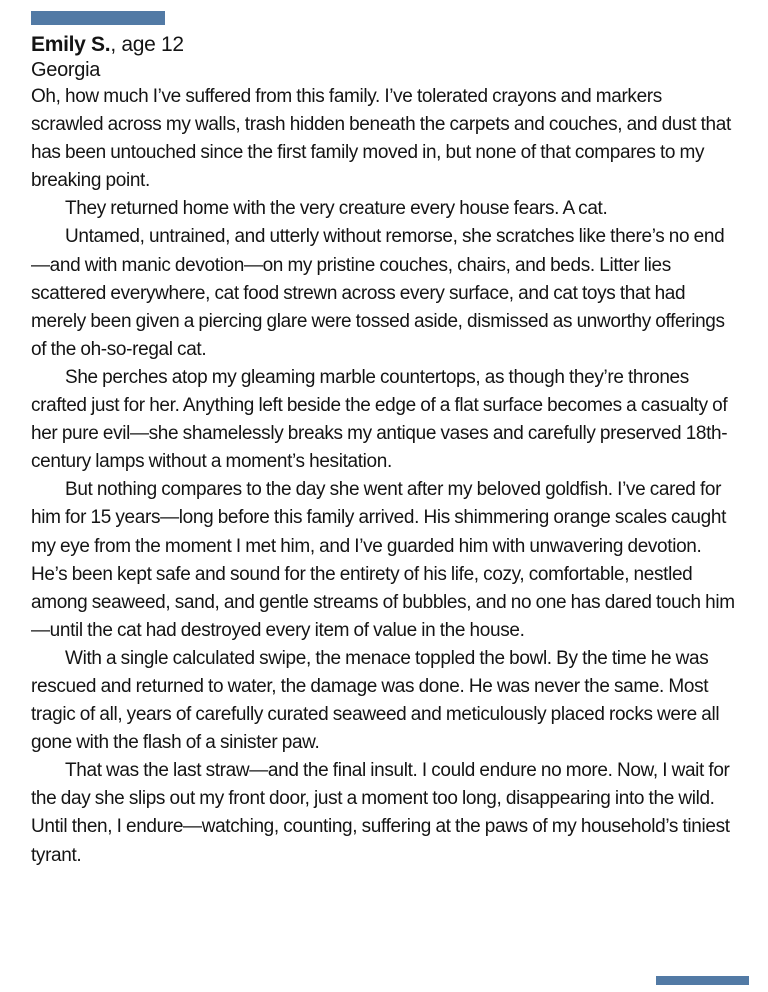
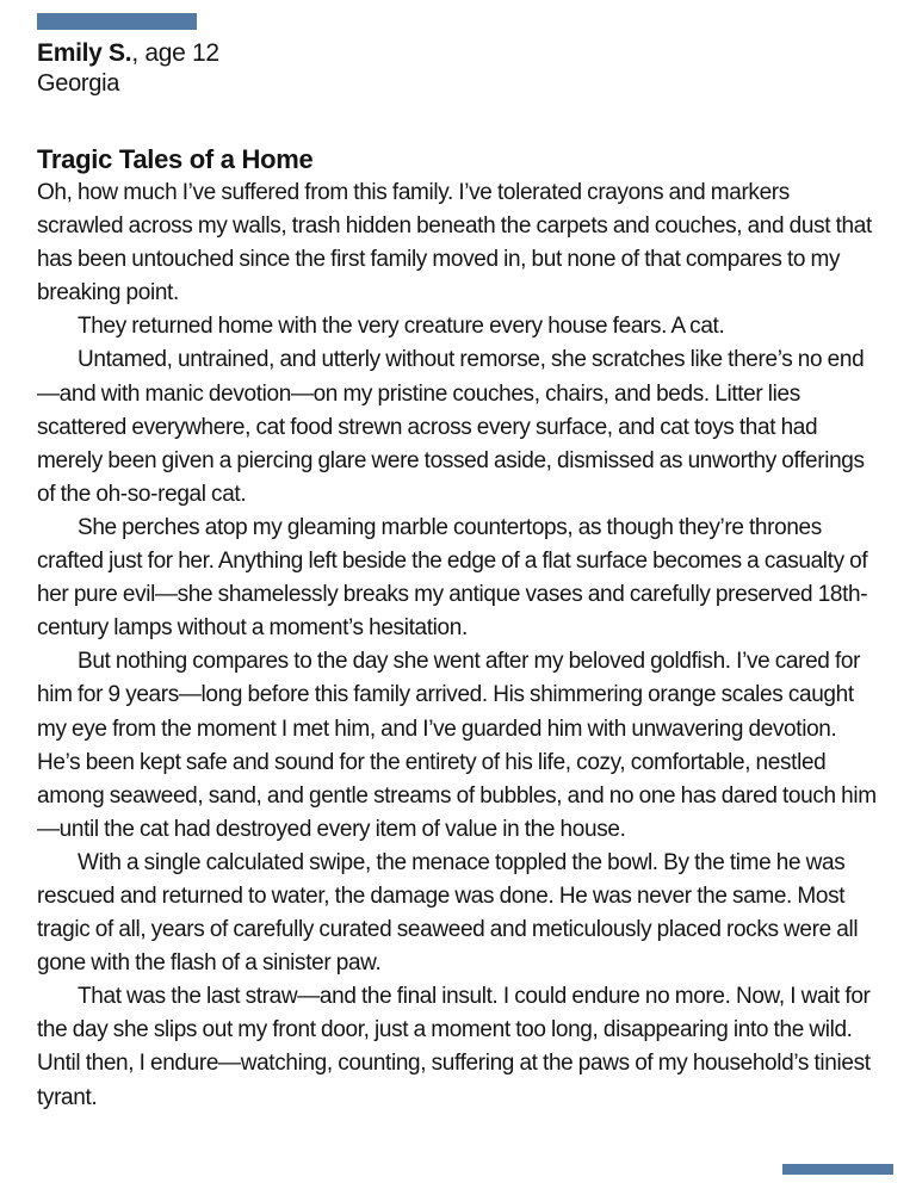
  Emily S., age 12
  Georgia
+ Tragic Tales of a Home
  Oh, how much I’ve suffered from this family. I’ve tolerated crayons and markers scrawled across my walls, trash hidden beneath the carpets and couches, and dust that has been untouched since the first family moved in, but none of that compares to my breaking point.
  They returned home with the very creature every house fears. A cat.
  Untamed, untrained, and utterly without remorse, she scratches like there’s no end—and with manic devotion—on my pristine couches, chairs, and beds. Litter lies scattered everywhere, cat food strewn across every surface, and cat toys that had merely been given a piercing glare were tossed aside, dismissed as unworthy offerings of the oh-so-regal cat.
  She perches atop my gleaming marble countertops, as though they’re thrones crafted just for her. Anything left beside the edge of a flat surface becomes a casualty of her pure evil—she shamelessly breaks my antique vases and carefully preserved 18th-century lamps without a moment’s hesitation.
- But nothing compares to the day she went after my beloved goldfish. I’ve cared for him for 15 years—long before this family arrived. His shimmering orange scales caught my eye from the moment I met him, and I’ve guarded him with unwavering devotion. He’s been kept safe and sound for the entirety of his life, cozy, comfortable, nestled among seaweed, sand, and gentle streams of bubbles, and no one has dared touch him—until the cat had destroyed every item of value in the house.
+ But nothing compares to the day she went after my beloved goldfish. I’ve cared for him for 9 years—long before this family arrived. His shimmering orange scales caught my eye from the moment I met him, and I’ve guarded him with unwavering devotion. He’s been kept safe and sound for the entirety of his life, cozy, comfortable, nestled among seaweed, sand, and gentle streams of bubbles, and no one has dared touch him—until the cat had destroyed every item of value in the house.
  With a single calculated swipe, the menace toppled the bowl. By the time he was rescued and returned to water, the damage was done. He was never the same. Most tragic of all, years of carefully curated seaweed and meticulously placed rocks were all gone with the flash of a sinister paw.
  That was the last straw—and the final insult. I could endure no more. Now, I wait for the day she slips out my front door, just a moment too long, disappearing into the wild. Until then, I endure—watching, counting, suffering at the paws of my household’s tiniest tyrant.
